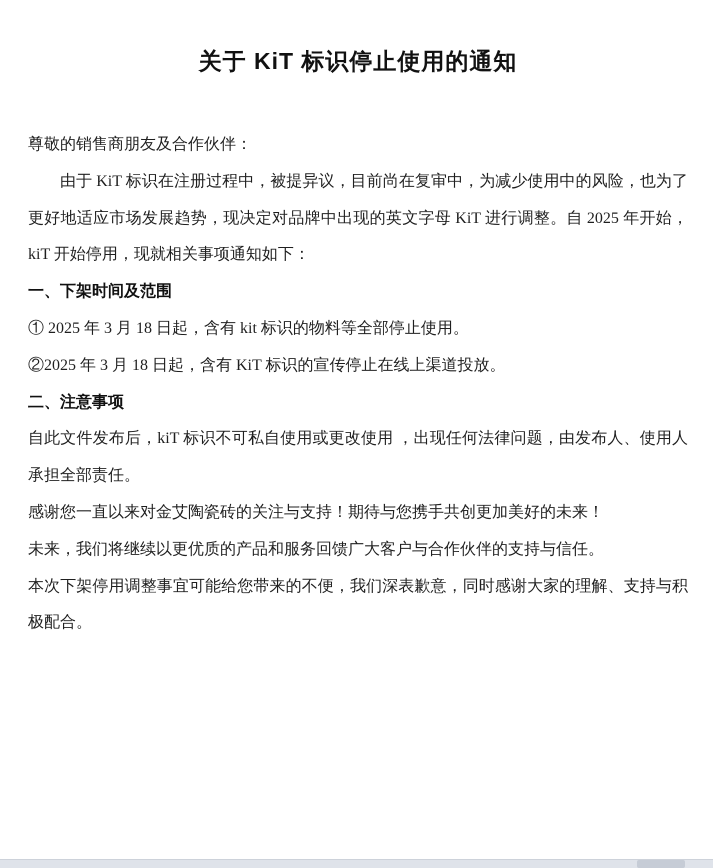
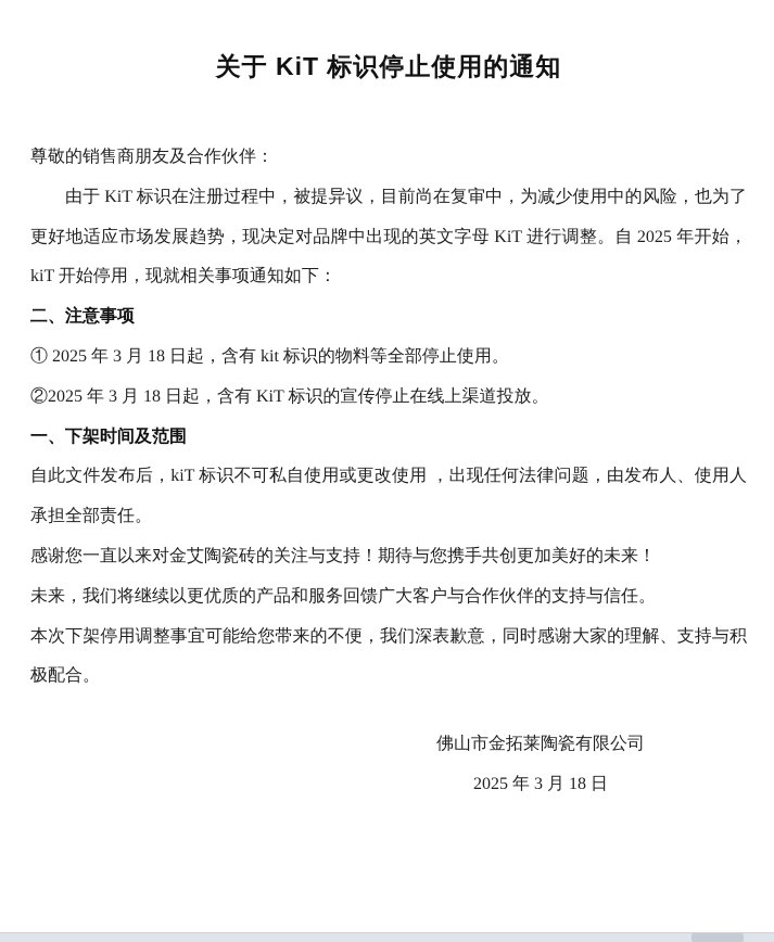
  关于 KiT 标识停止使用的通知
  尊敬的销售商朋友及合作伙伴：
  由于 KiT 标识在注册过程中，被提异议，目前尚在复审中，为减少使用中的风险，也为了更好地适应市场发展趋势，现决定对品牌中出现的英文字母 KiT 进行调整。自 2025 年开始，kiT 开始停用，现就相关事项通知如下：
- 一、下架时间及范围
+ 二、注意事项
  ① 2025 年 3 月 18 日起，含有 kit 标识的物料等全部停止使用。
  ②2025 年 3 月 18 日起，含有 KiT 标识的宣传停止在线上渠道投放。
- 二、注意事项
+ 一、下架时间及范围
  自此文件发布后，kiT 标识不可私自使用或更改使用 ，出现任何法律问题，由发布人、使用人承担全部责任。
  感谢您一直以来对金艾陶瓷砖的关注与支持！期待与您携手共创更加美好的未来！
  未来，我们将继续以更优质的产品和服务回馈广大客户与合作伙伴的支持与信任。
  本次下架停用调整事宜可能给您带来的不便，我们深表歉意，同时感谢大家的理解、支持与积极配合。
+ 佛山市金拓莱陶瓷有限公司
+ 2025 年 3 月 18 日
